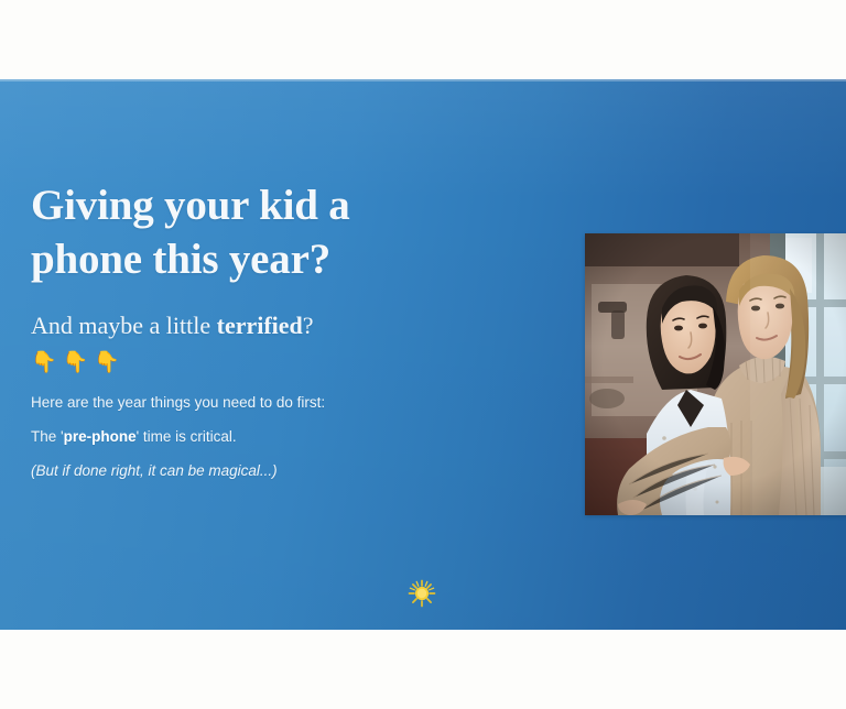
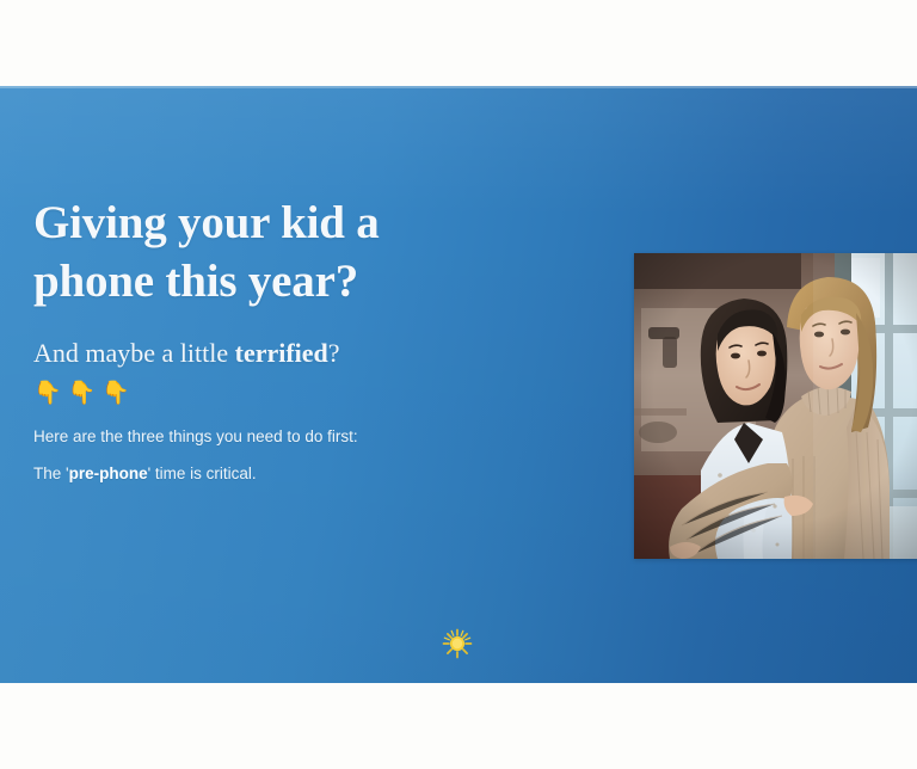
  Giving your kid a
  phone this year?
  And maybe a little terrified?
  👇👇👇
- Here are the year things you need to do first:
+ Here are the three things you need to do first:
  The 'pre-phone' time is critical.
- (But if done right, it can be magical...)
